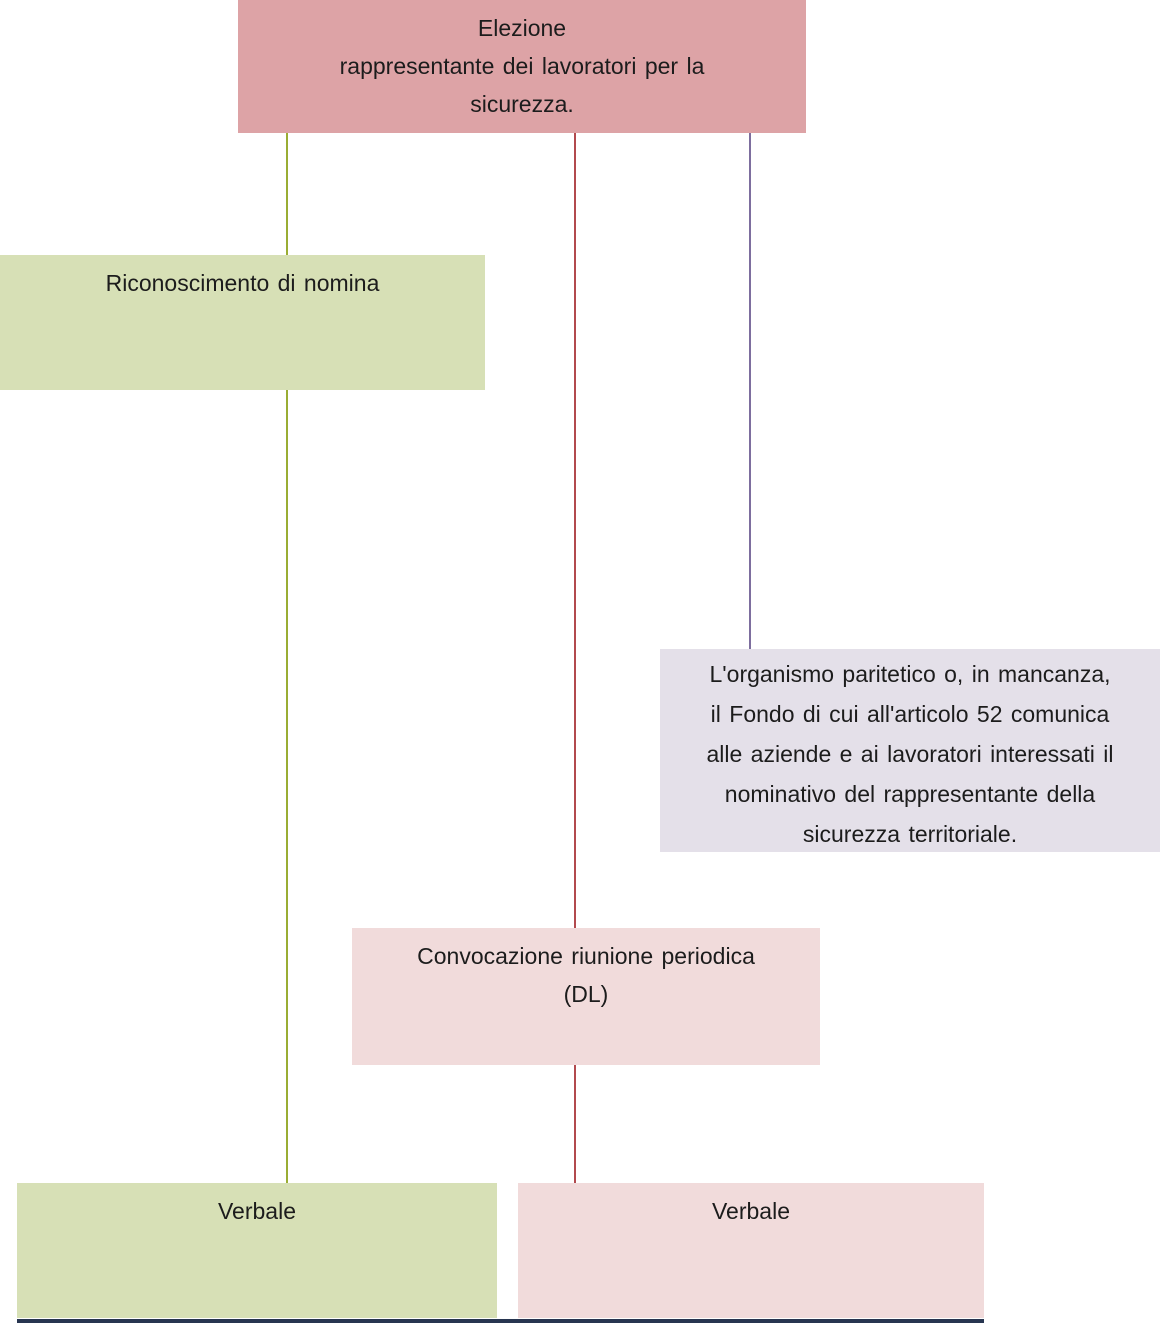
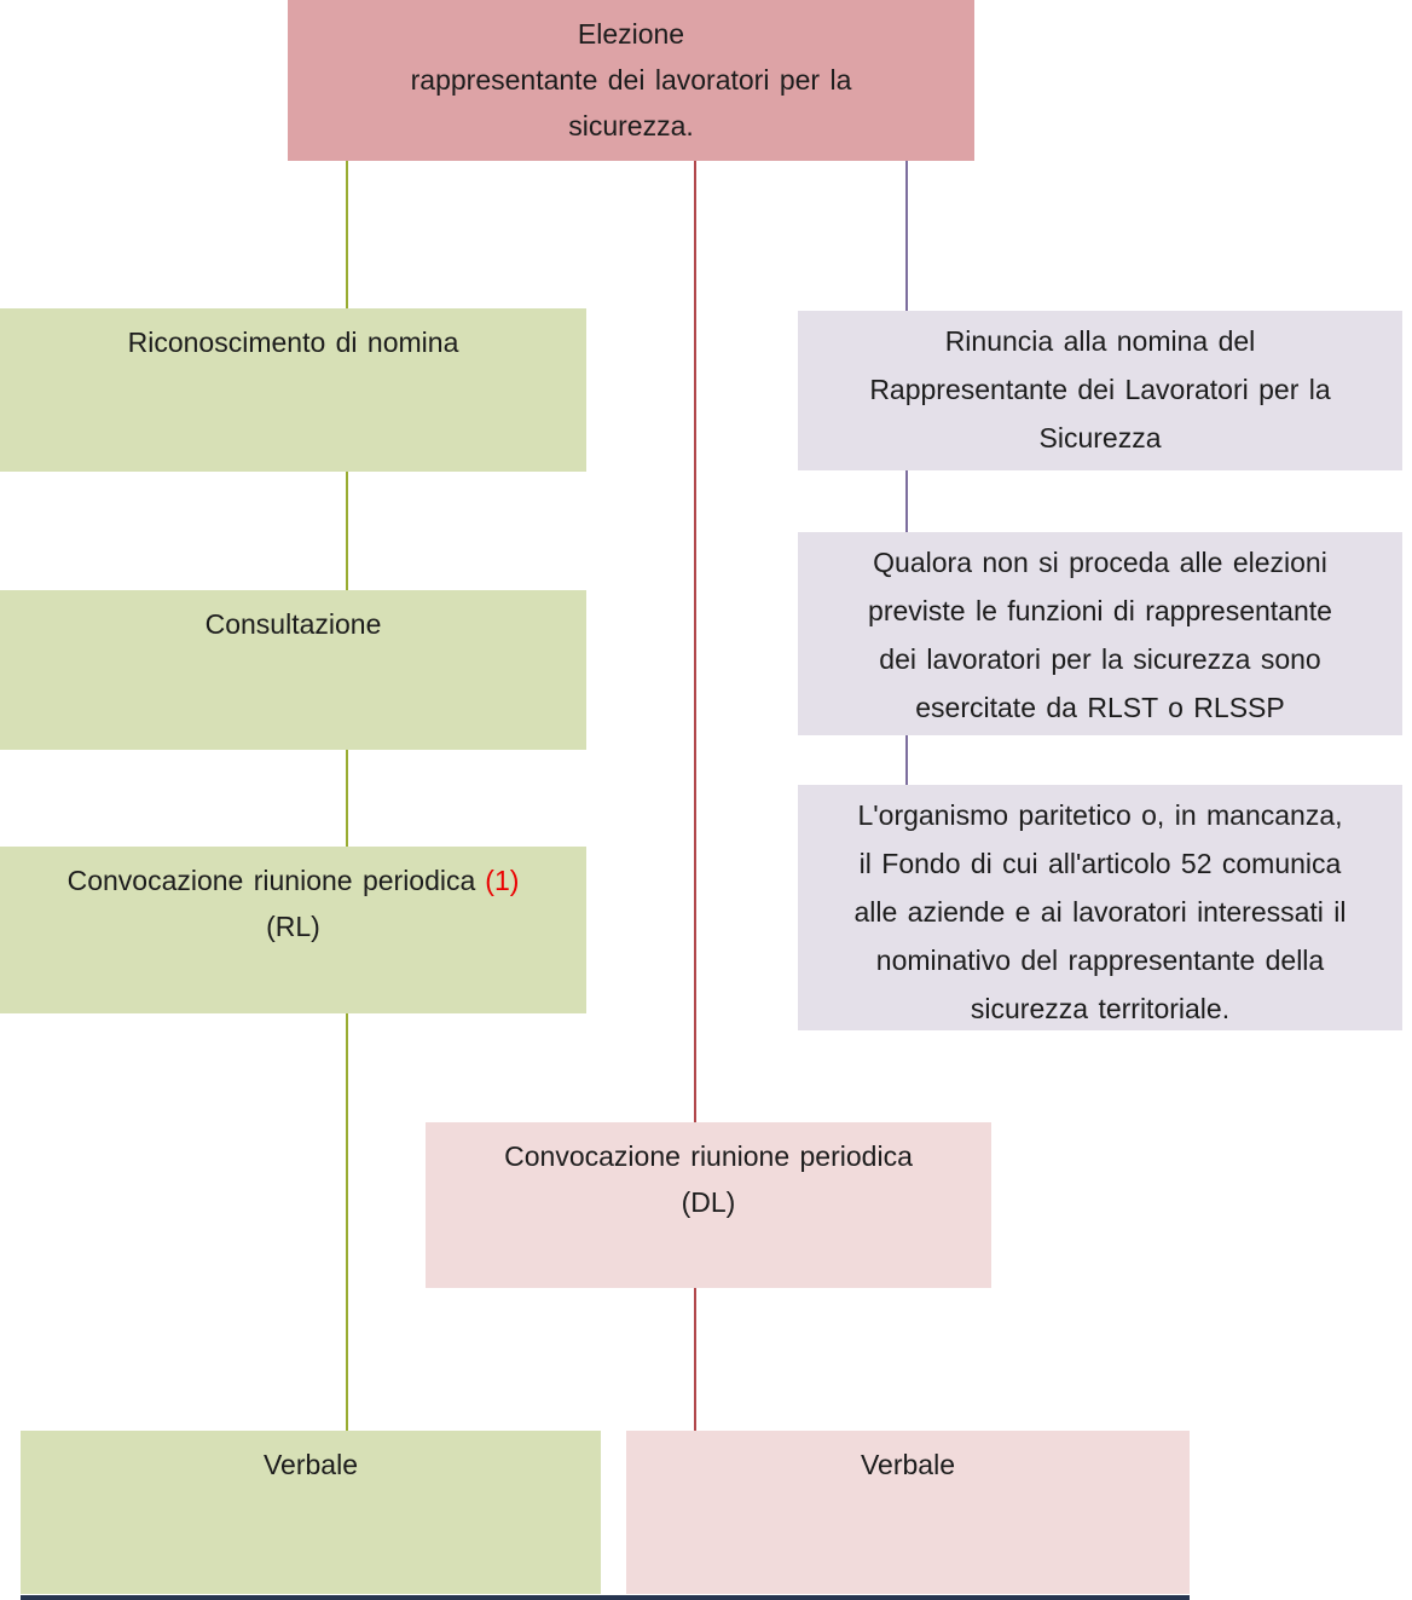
  Elezione
  rappresentante dei lavoratori per la
  sicurezza.
  Riconoscimento di nomina
+ Consultazione
+ Convocazione riunione periodica (1)
+ (RL)
+ Rinuncia alla nomina del
+ Rappresentante dei Lavoratori per la
+ Sicurezza
+ Qualora non si proceda alle elezioni
+ previste le funzioni di rappresentante
+ dei lavoratori per la sicurezza sono
+ esercitate da RLST o RLSSP
  L'organismo paritetico o, in mancanza,
  il Fondo di cui all'articolo 52 comunica
  alle aziende e ai lavoratori interessati il
  nominativo del rappresentante della
  sicurezza territoriale.
  Convocazione riunione periodica
  (DL)
  Verbale
  Verbale
